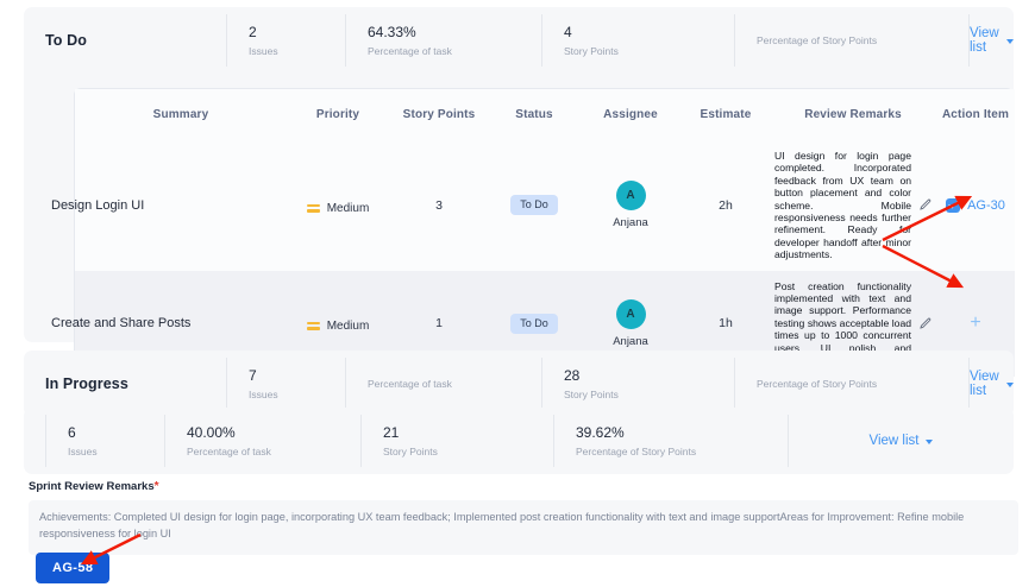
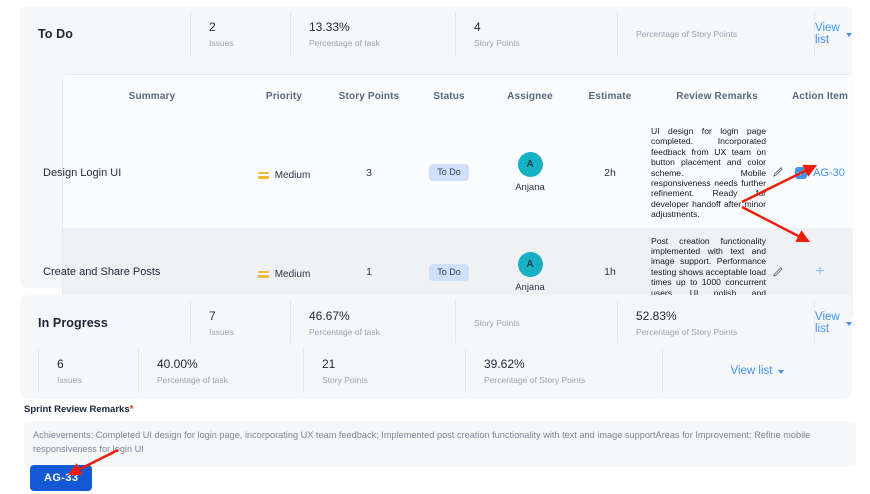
  To Do
  2
  Issues
- 64.33%
+ 13.33%
  Percentage of task
  4
  Story Points
  Percentage of Story Points
  View list
  Summary	Priority	Story Points	Status	Assignee	Estimate	Review Remarks	Action Item
  Design Login UI	Medium	3	To Do	A Anjana	2h	UI design for login page completed. Incorporated feedback from UX team on button placement and color scheme. Mobile responsiveness needs further refinement. Readyr developer handoff after minor adjustments.	AG-30
  Create and Share Posts	Medium	1	To Do	A Anjana	1h	Post creation functionality implemented with text and image support. Performance testing shows acceptable load times up to 1000 concurrent users. UI polish and	+
  In Progress
  7
  Issues
+ 46.67%
  Percentage of task
- 28
  Story Points
+ 52.83%
  Percentage of Story Points
  View list
  6
  Issues
  40.00%
  Percentage of task
  21
  Story Points
  39.62%
  Percentage of Story Points
  View list
  Sprint Review Remarks*
  Achievements: Completed UI design for login page, incorporating UX team feedback; Implemented post creation functionality with text and image supportAreas for Improvement: Refine mobile responsiveness for login UI
- AG-58
+ AG-33
